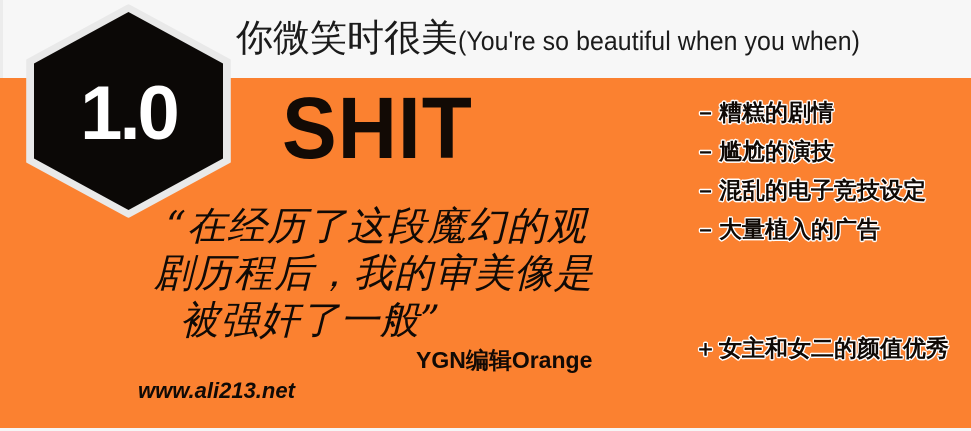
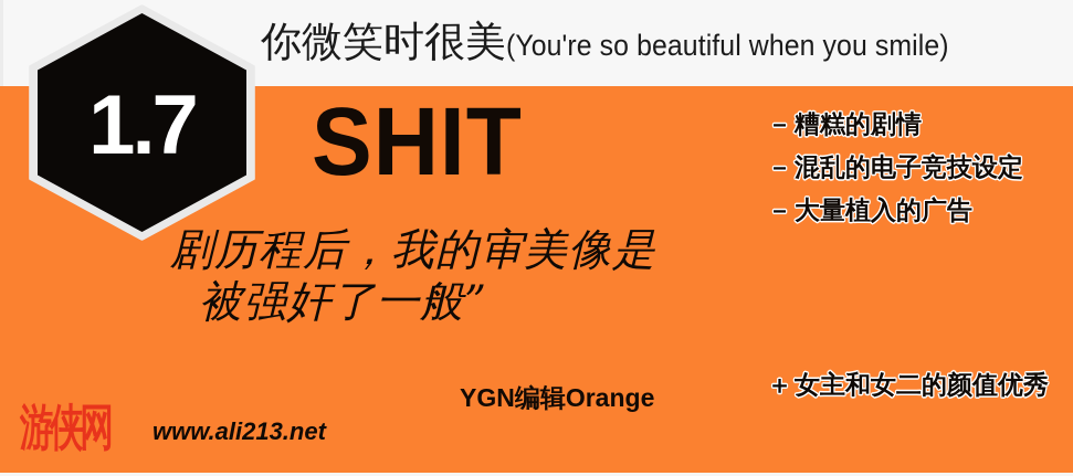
- 1.0
+ 1.7
  你微笑时很美
- (You're so beautiful when you when)
+ (You're so beautiful when you smile)
  SHIT
- “在经历了这段魔幻的观
  剧历程后，我的审美像是
  被强奸了一般”
  YGN编辑Orange
  －糟糕的剧情
- －尴尬的演技
  －混乱的电子竞技设定
  －大量植入的广告
  ＋女主和女二的颜值优秀
+ 游侠网
  www.ali213.net
